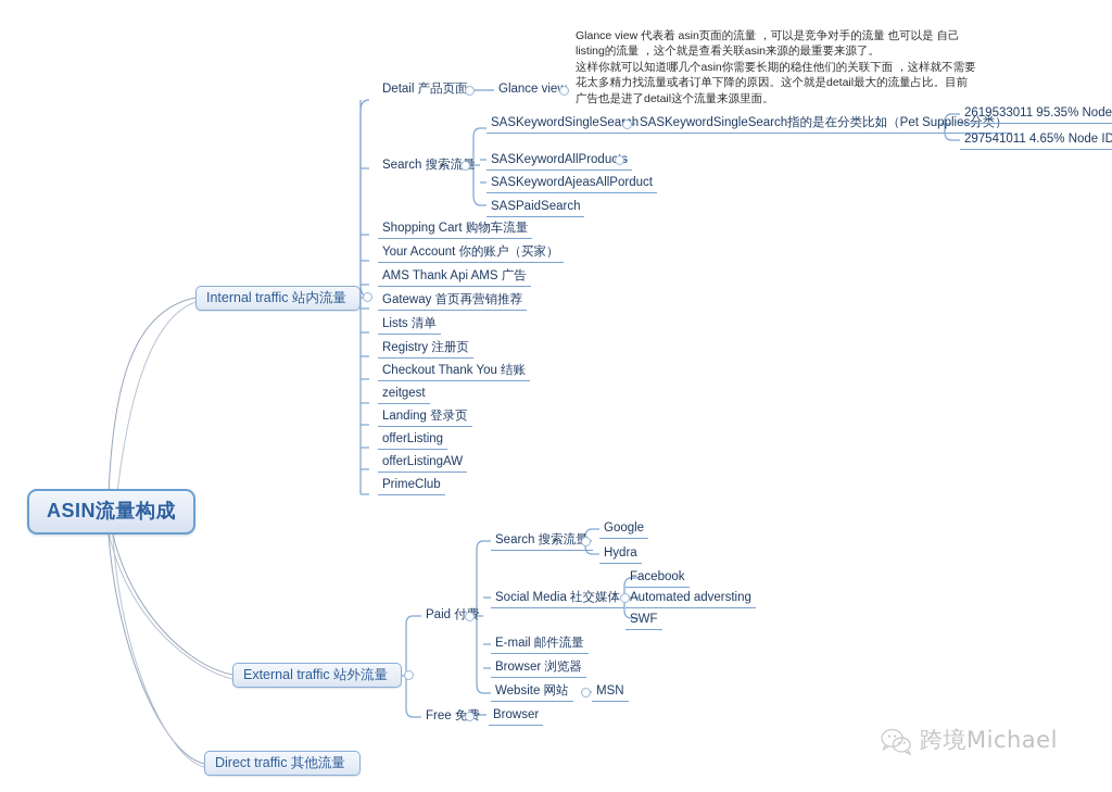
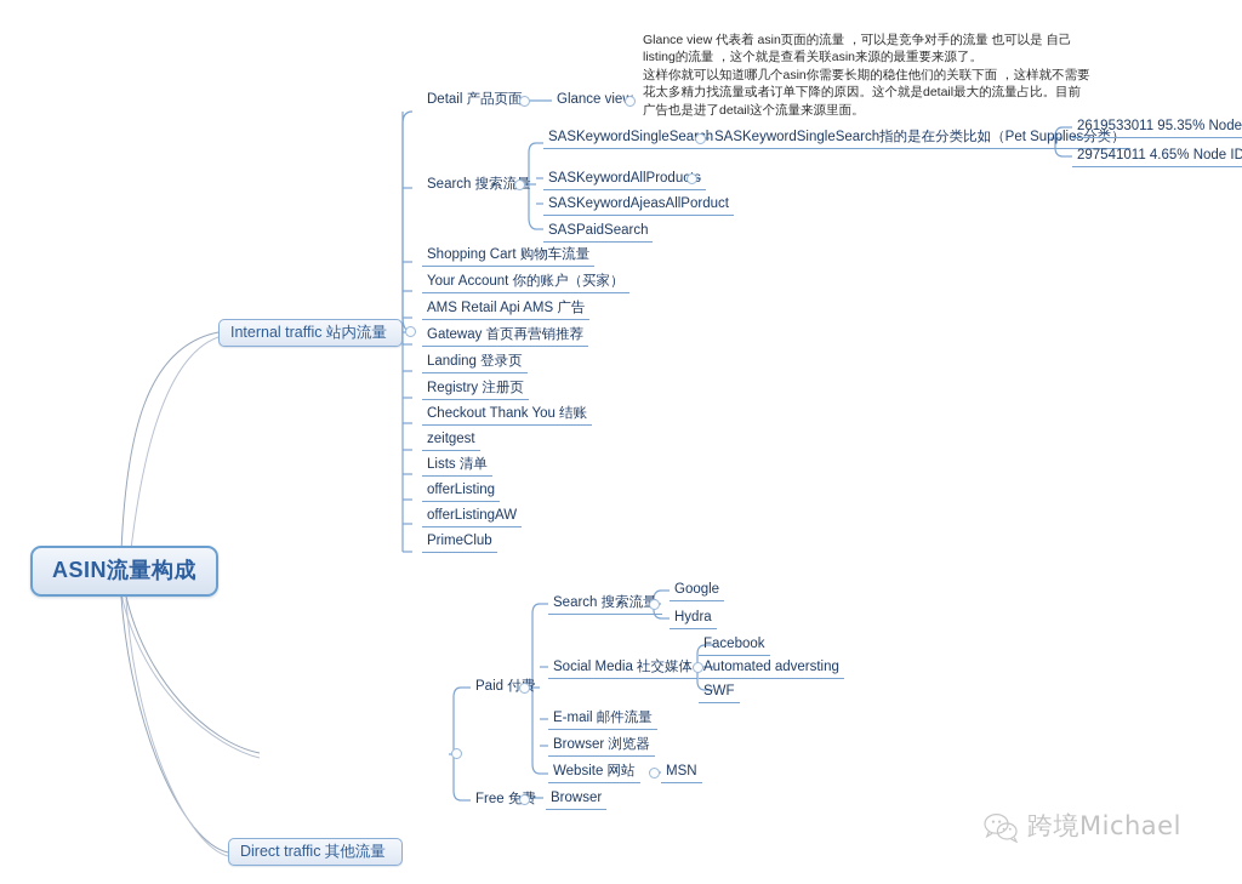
  Glance view 代表着 asin页面的流量 ，可以是竞争对手的流量 也可以是 自己listing的流量 ，这个就是查看关联asin来源的最重要来源了。
  这样你就可以知道哪几个asin你需要长期的稳住他们的关联下面 ，这样就不需要花太多精力找流量或者订单下降的原因。这个就是detail最大的流量占比。目前广告也是进了detail这个流量来源里面。
  ASIN流量构成
  Internal traffic 站内流量
- External traffic 站外流量
  Direct traffic 其他流量
  Detail 产品页面
  Glance vie
  Search 搜索流
  Shopping Cart 购物车流量
  Your Account 你的账户（买家）
- AMS Thank Api AMS 广告
+ AMS Retail Api AMS 广告
  Gateway 首页再营销推荐
- Lists 清单
+ Landing 登录页
  Registry 注册页
  Checkout Thank You 结账
  zeitgest
- Landing 登录页
+ Lists 清单
  offerListing
  offerListingAW
  PrimeClub
  SASKeywordSingleSeah
  SASKeywordAllProdus
  SASKeywordAjeasAllPorduct
  SASPaidSearch
  SASKeywordSingleSearch指的是在分类比如（Pet Supplies分类）
  2619533011 95.35% Node
  297541011 4.65% Node ID
  Paid 付
  Free 免
  Search 搜索流
  Social Media 社交媒体
  E-mail 邮件流量
  Browser 浏览器
  Website 网站
  Google
  Hydra
  Facebook
  Automated adversting
  SWF
  MSN
  Browser
  跨境Michael
